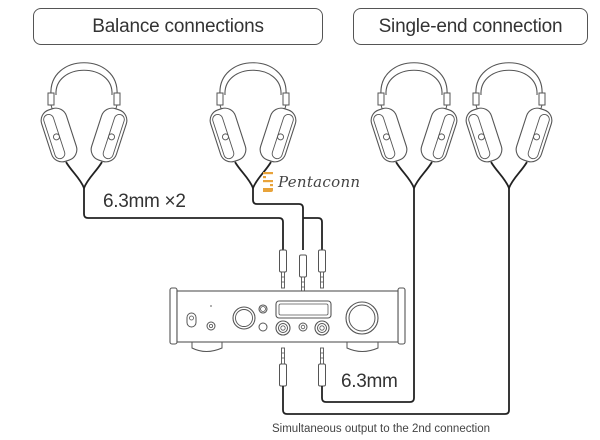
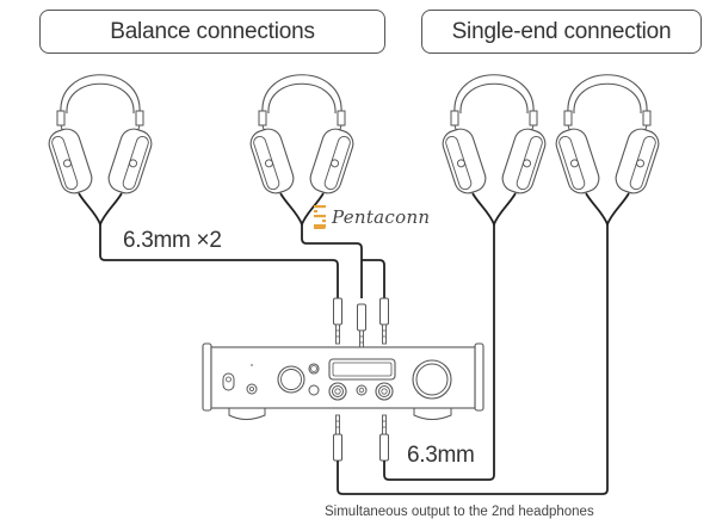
  Balance connections
  Single-end connection
  Pentaconn
  6.3mm ×2
  6.3mm
- Simultaneous output to the 2nd connection
+ Simultaneous output to the 2nd headphones
